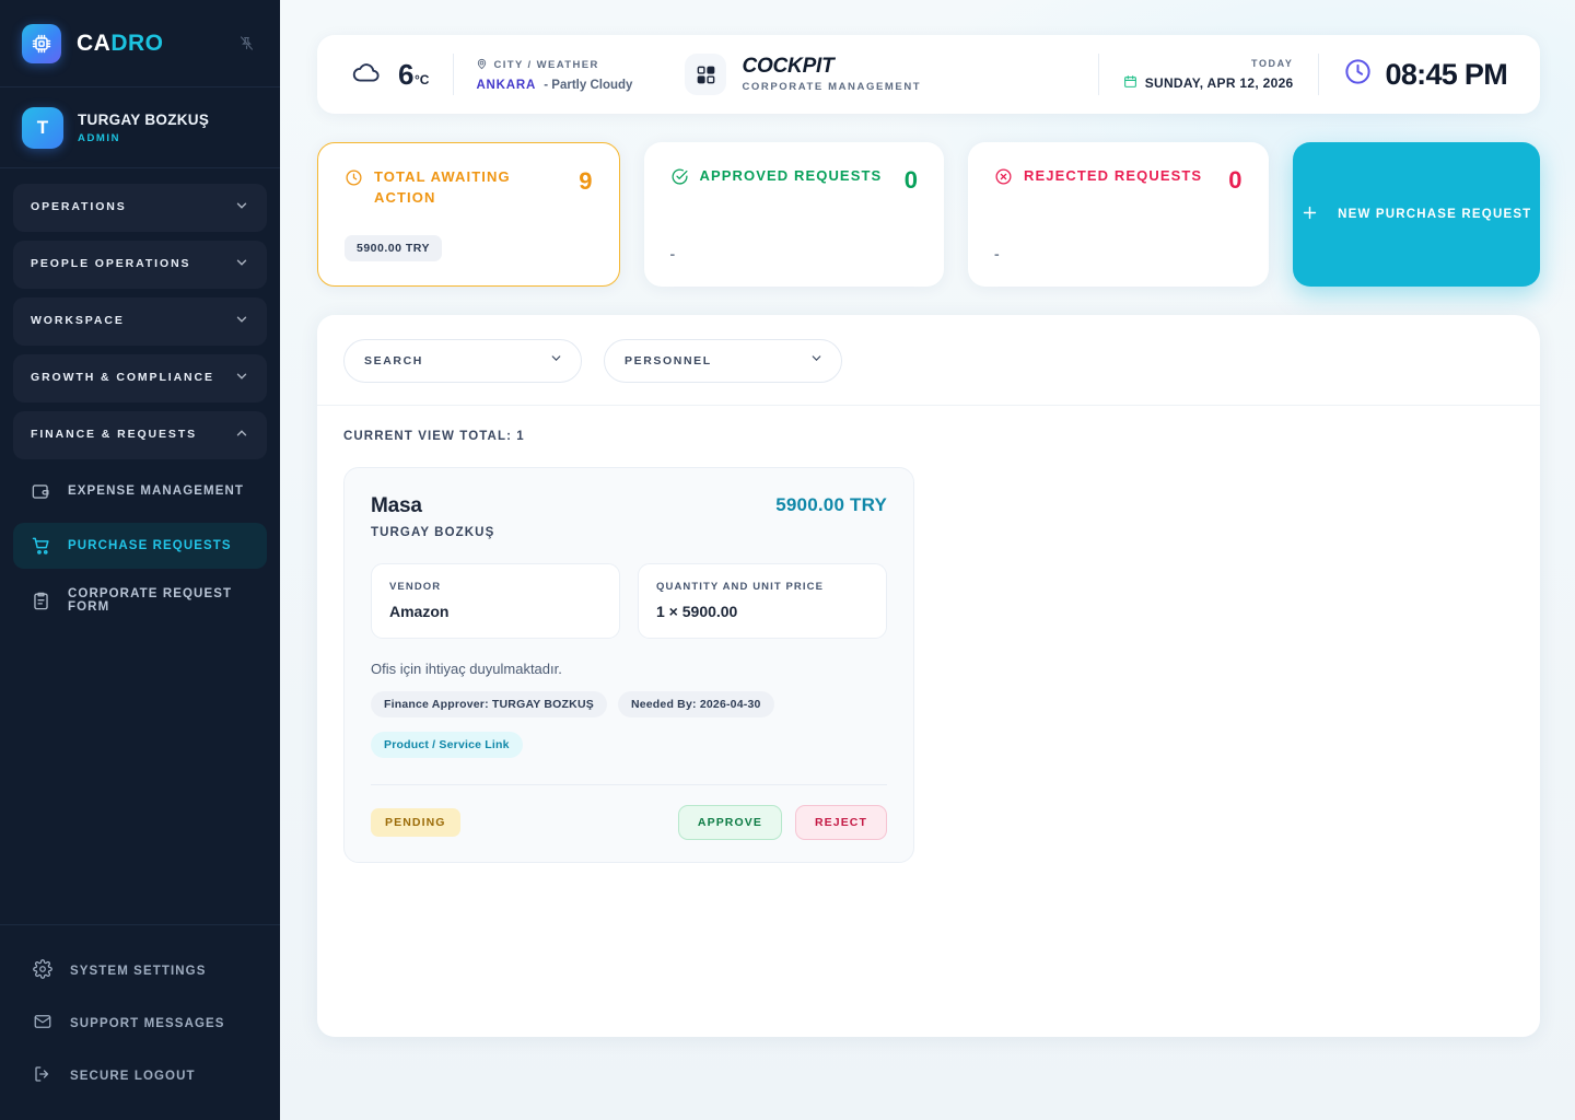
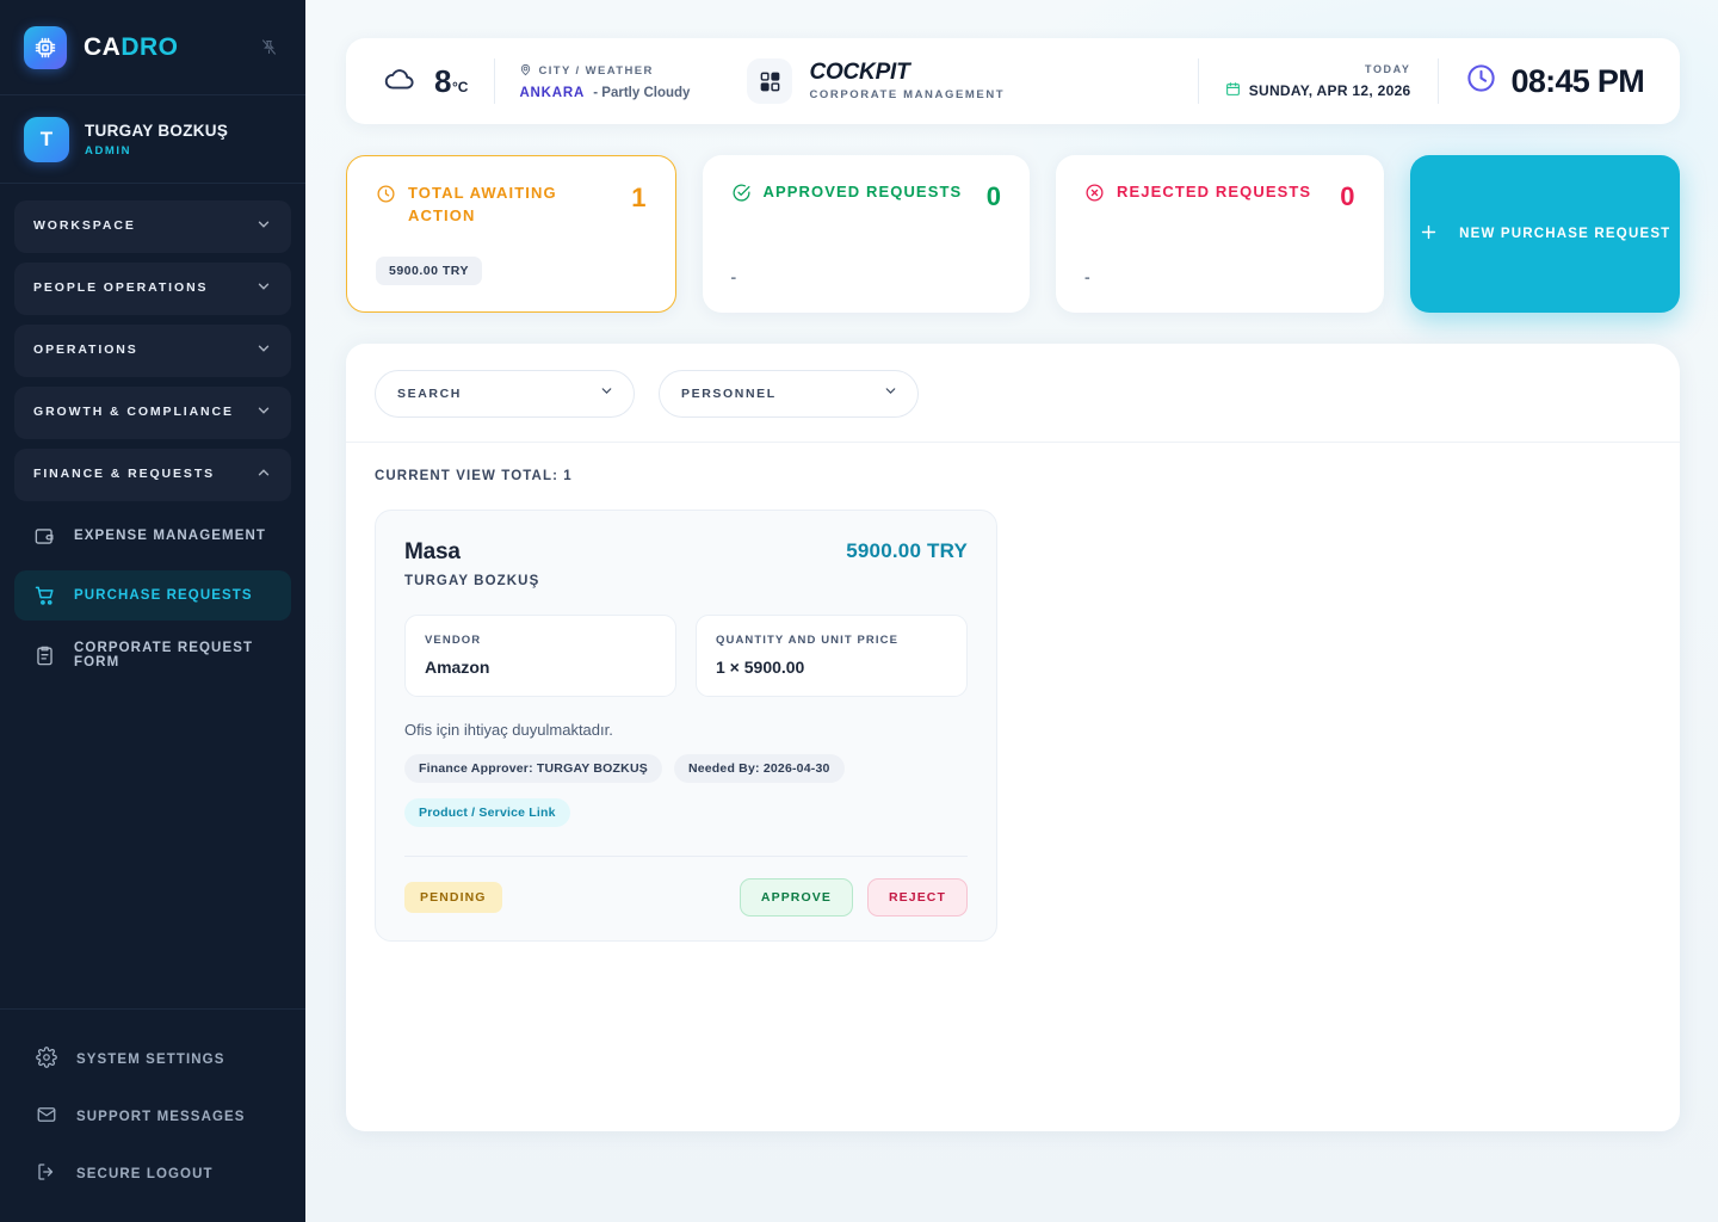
  CADRO
  T
  TURGAY BOZKUŞ
  ADMIN
- OPERATIONS
+ WORKSPACE
  PEOPLE OPERATIONS
- WORKSPACE
+ OPERATIONS
  GROWTH & COMPLIANCE
  FINANCE & REQUESTS
  EXPENSE MANAGEMENT
  PURCHASE REQUESTS
  CORPORATE REQUEST FORM
  SYSTEM SETTINGS
  SUPPORT MESSAGES
  SECURE LOGOUT
- 6
+ 8
  °C
  CITY / WEATHER
  ANKARA - Partly Cloudy
  COCKPIT
  CORPORATE MANAGEMENT
  TODAY
  SUNDAY, APR 12, 2026
  08:45 PM
  TOTAL AWAITING ACTION
- 9
+ 1
  5900.00 TRY
  APPROVED REQUESTS
  0
  -
  REJECTED REQUESTS
  0
  -
  NEW PURCHASE REQUEST
  SEARCH
  PERSONNEL
  CURRENT VIEW TOTAL: 1
  Masa
  TURGAY BOZKUŞ
  5900.00 TRY
  VENDOR
  Amazon
  QUANTITY AND UNIT PRICE
  1 × 5900.00
  Ofis için ihtiyaç duyulmaktadır.
  Finance Approver: TURGAY BOZKUŞ
  Needed By: 2026-04-30
  Product / Service Link
  PENDING
  APPROVE
  REJECT
